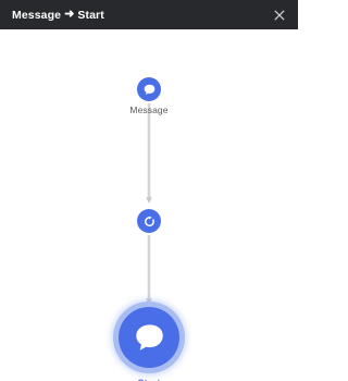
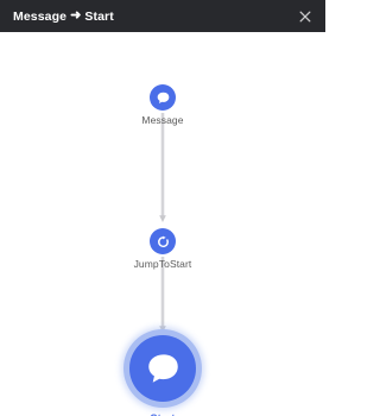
  Message
  ➜
  Start
  Message
+ JumpToStart
